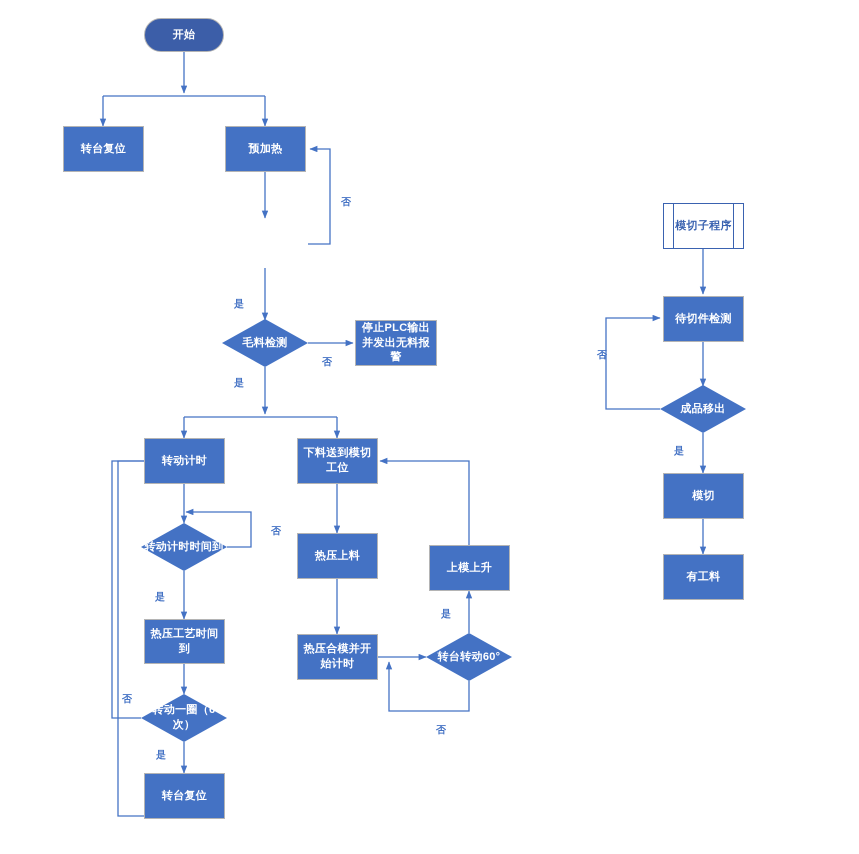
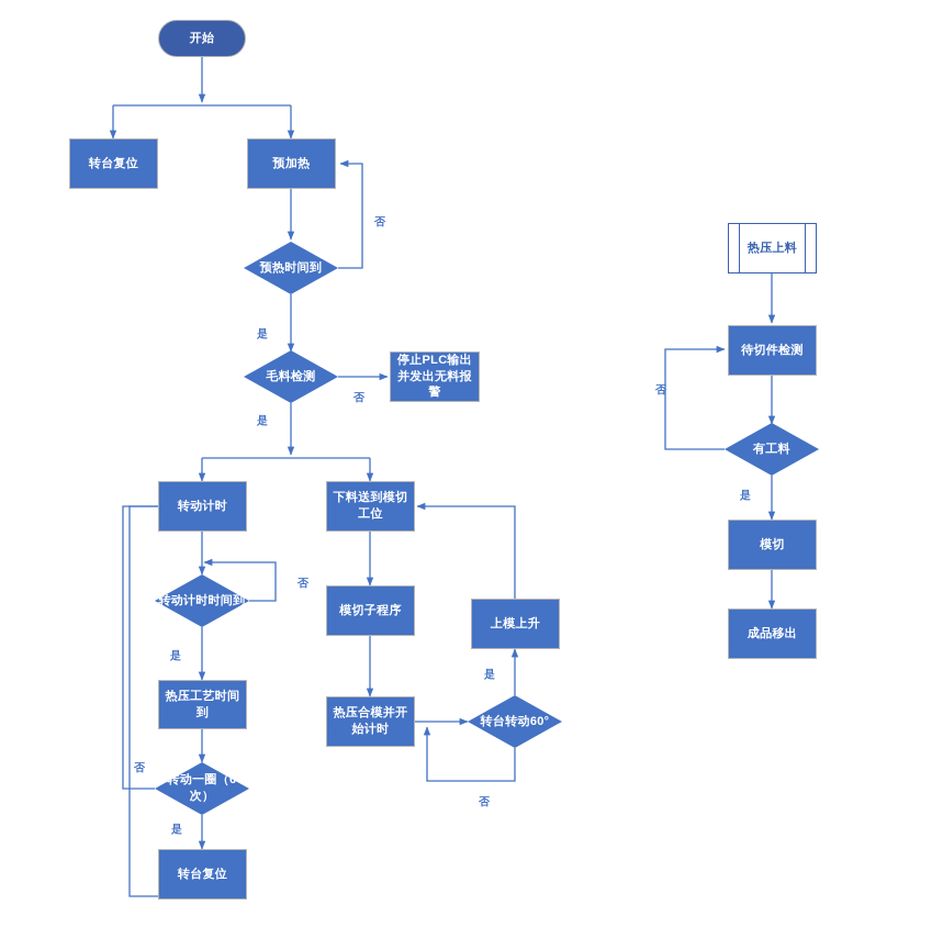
  开始
  转台复位
  预加热
+ 预热时间到
  毛料检测
  停止PLC输出并发出无料报警
  转动计时
  转动计时时间到
  热压工艺时间到
  转动一圈（6次）
  转台复位
  下料送到模切工位
- 热压上料
+ 模切子程序
  热压合模并开始计时
  转台转动60°
  上模上升
- 模切子程序
+ 热压上料
  待切件检测
- 成品移出
+ 有工料
  模切
- 有工料
+ 成品移出
  否
  是
  否
  是
  否
  是
  否
  是
  是
  否
  否
  是
